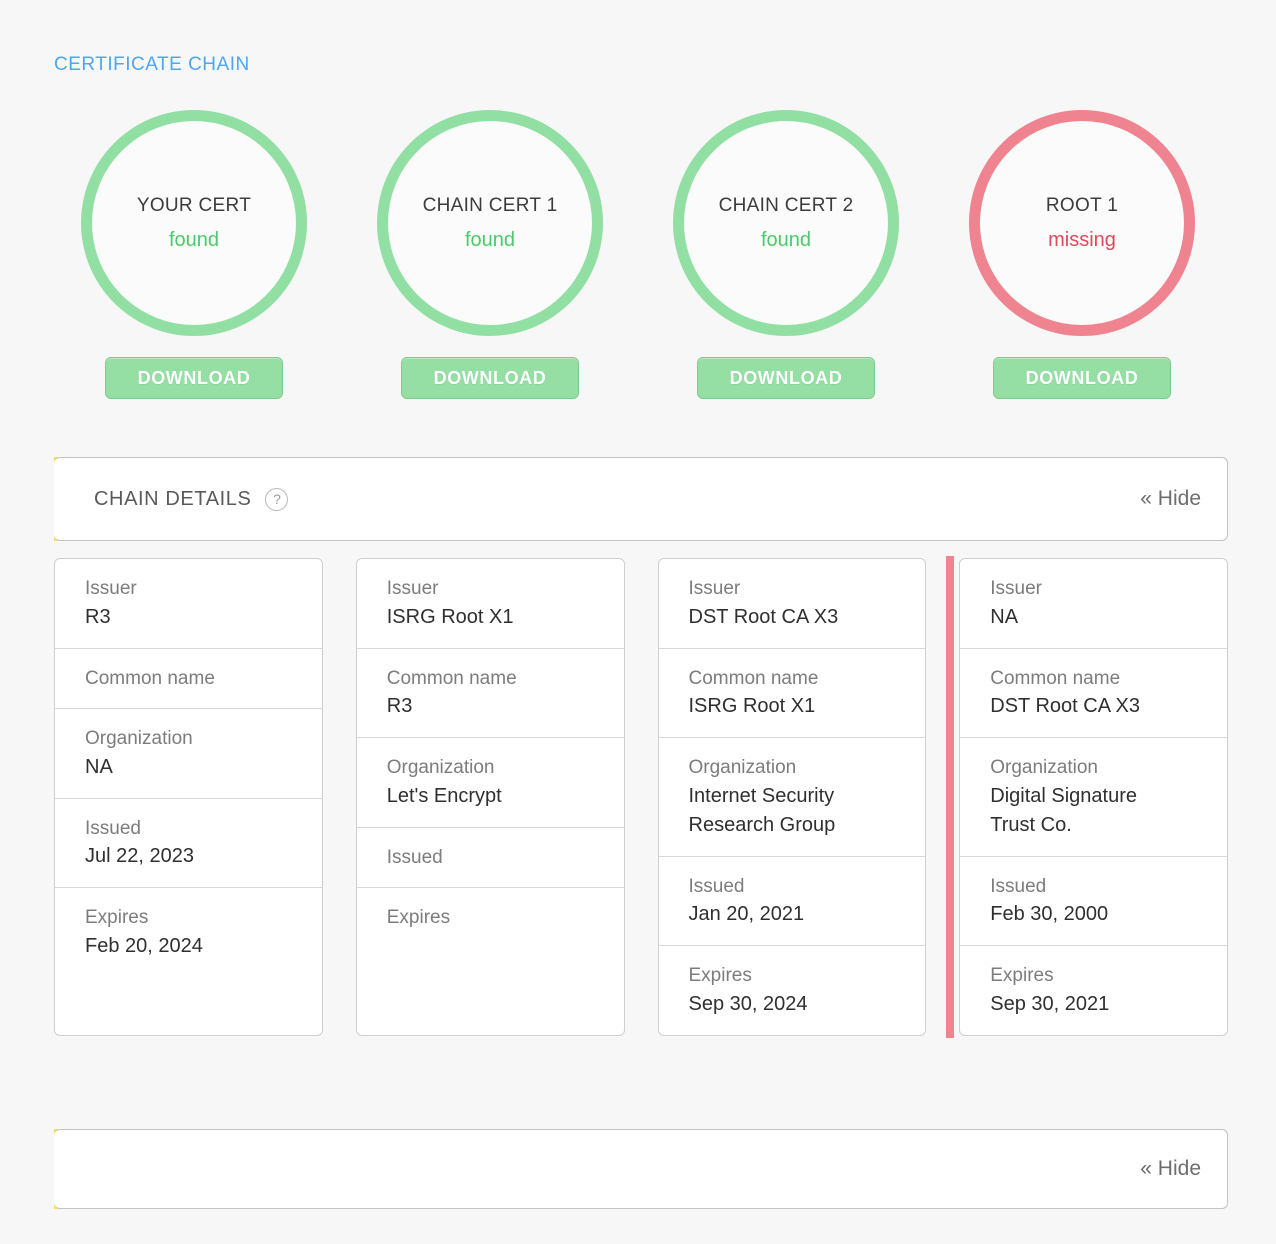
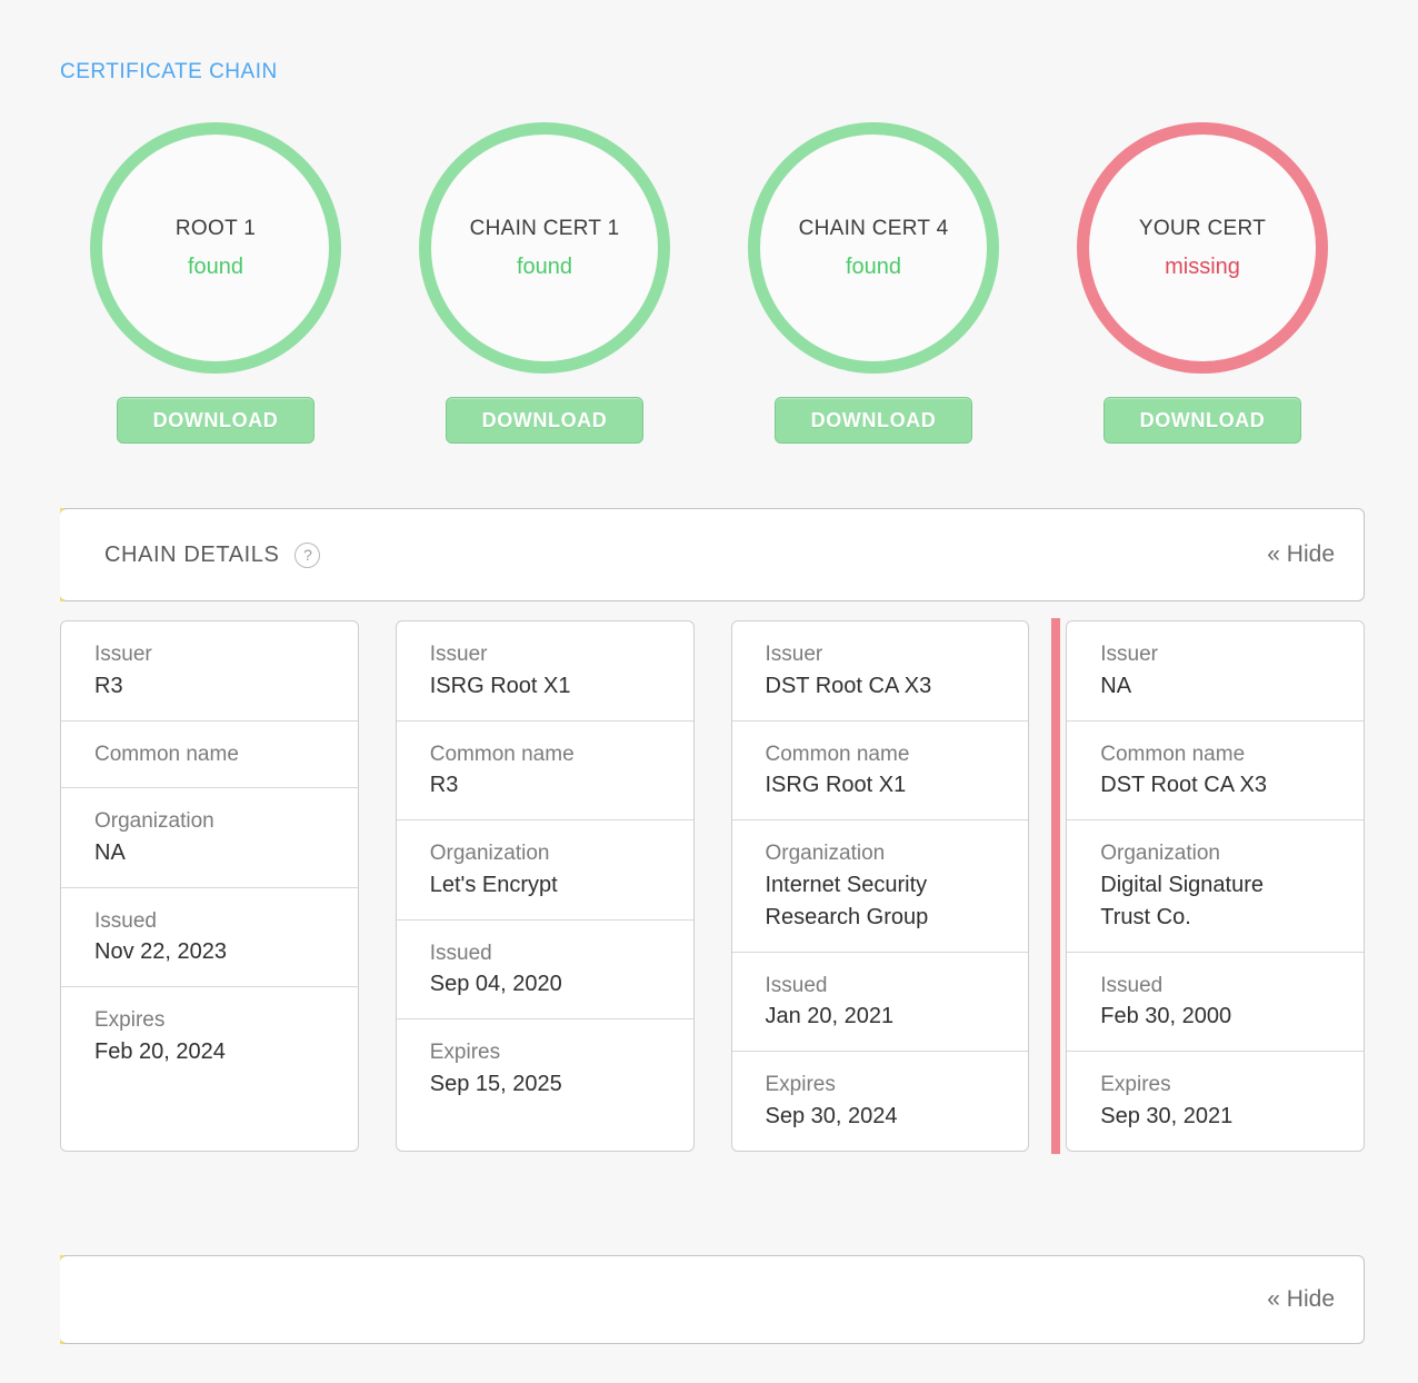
  CERTIFICATE CHAIN
- YOUR CERT
+ ROOT 1
  found
  DOWNLOAD
  CHAIN CERT 1
  found
  DOWNLOAD
- CHAIN CERT 2
+ CHAIN CERT 4
  found
  DOWNLOAD
- ROOT 1
+ YOUR CERT
  missing
  DOWNLOAD
  CHAIN DETAILS
  ?
  « Hide
  Issuer
  R3
  Common name
  Organization
  NA
  Issued
- Jul 22, 2023
+ Nov 22, 2023
  Expires
  Feb 20, 2024
  Issuer
  ISRG Root X1
  Common name
  R3
  Organization
  Let's Encrypt
  Issued
+ Sep 04, 2020
  Expires
+ Sep 15, 2025
  Issuer
  DST Root CA X3
  Common name
  ISRG Root X1
  Organization
  Internet Security
  Research Group
  Issued
  Jan 20, 2021
  Expires
  Sep 30, 2024
  Issuer
  NA
  Common name
  DST Root CA X3
  Organization
  Digital Signature
  Trust Co.
  Issued
  Feb 30, 2000
  Expires
  Sep 30, 2021
  « Hide
